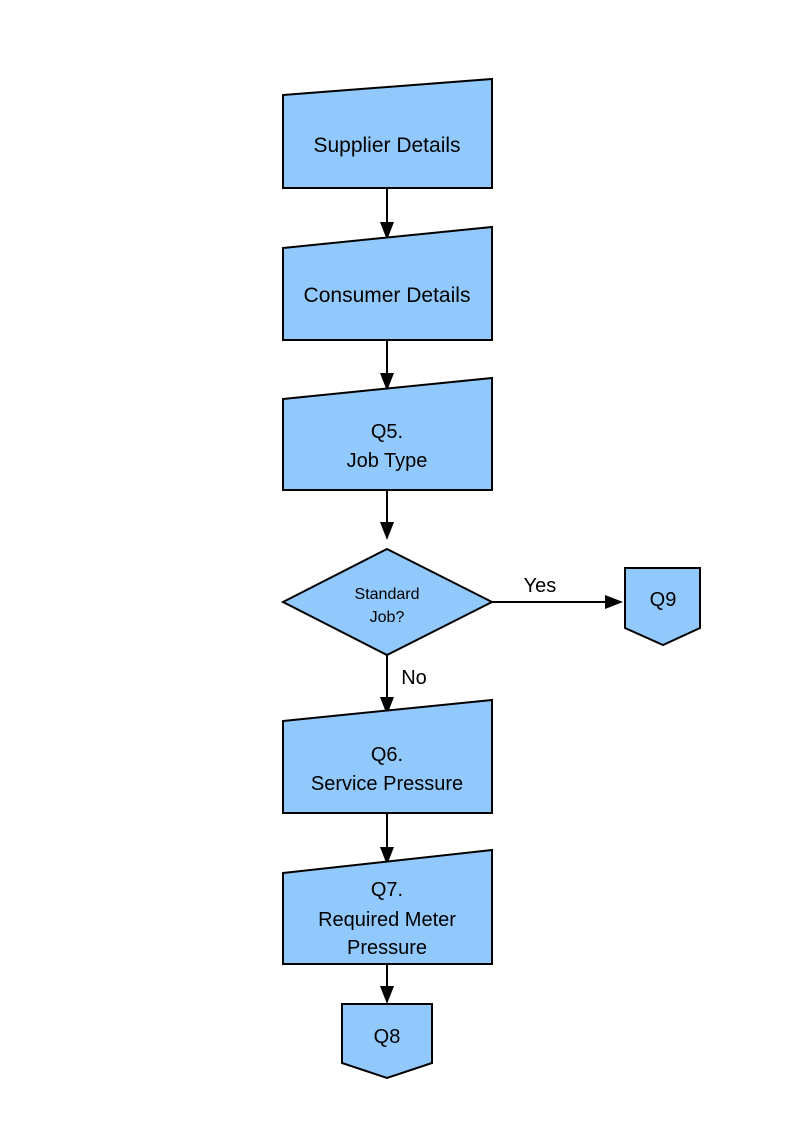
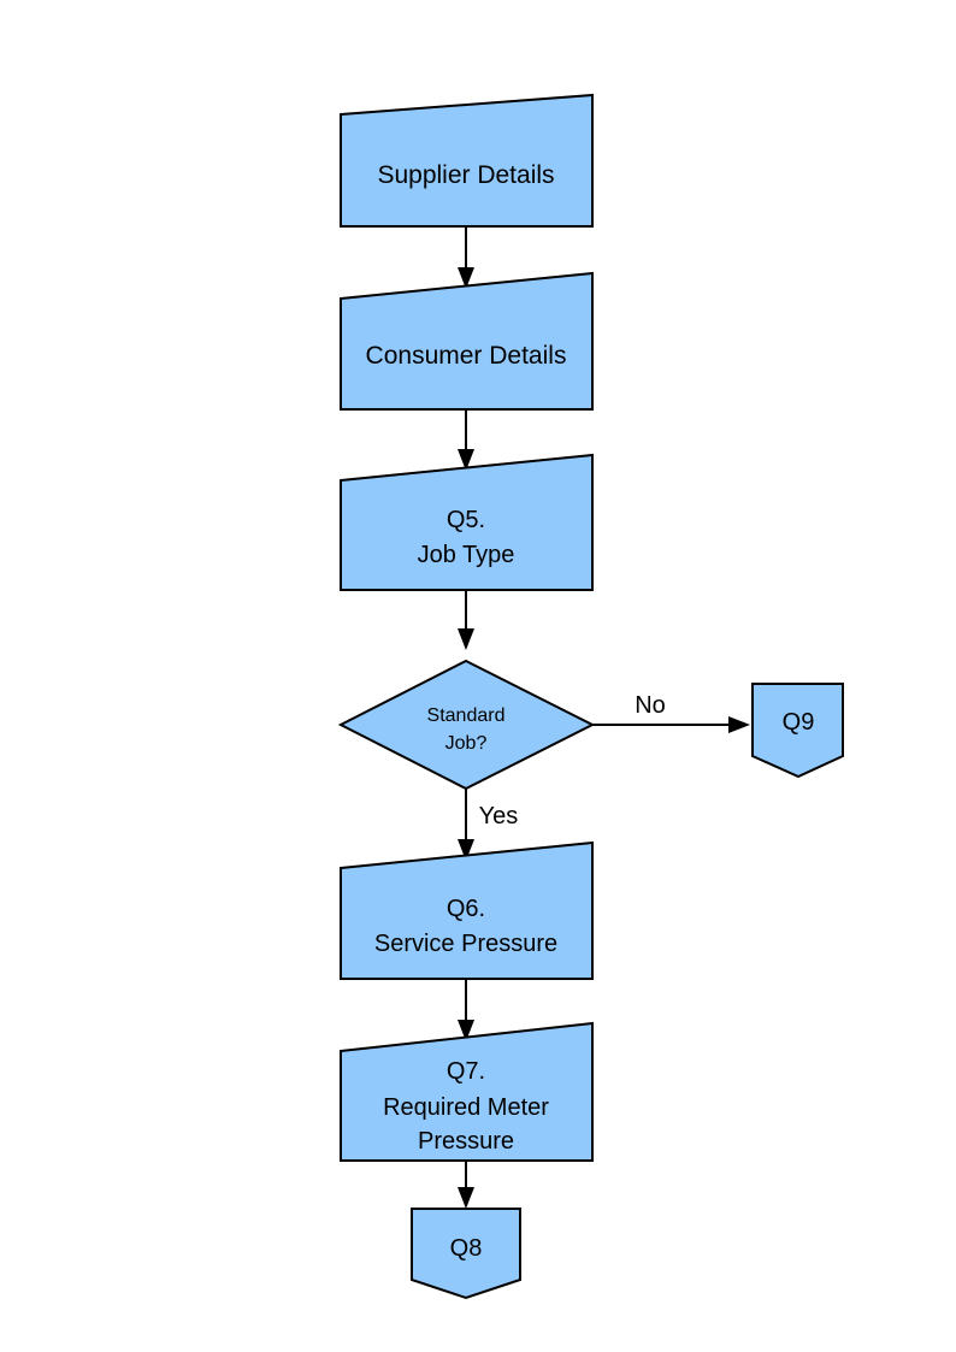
  Supplier Details
  Consumer Details
  Q5.
  Job Type
  Standard
  Job?
- Yes
+ No
  Q9
- No
+ Yes
  Q6.
  Service Pressure
  Q7.
  Required Meter
  Pressure
  Q8
